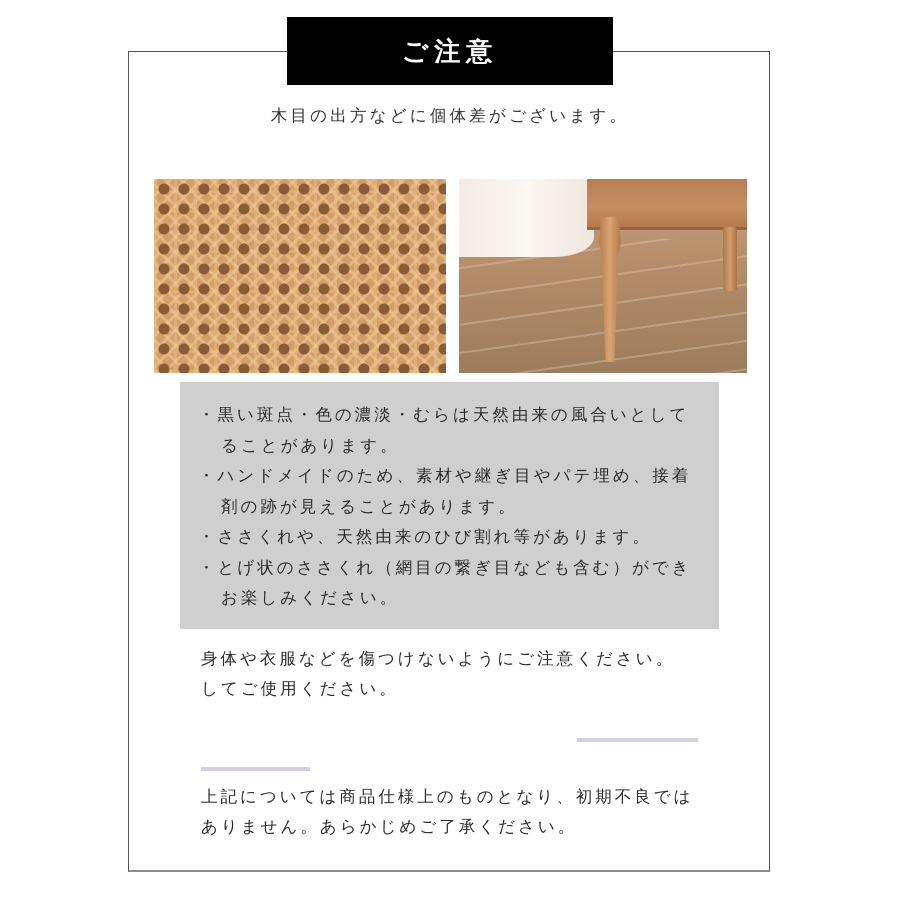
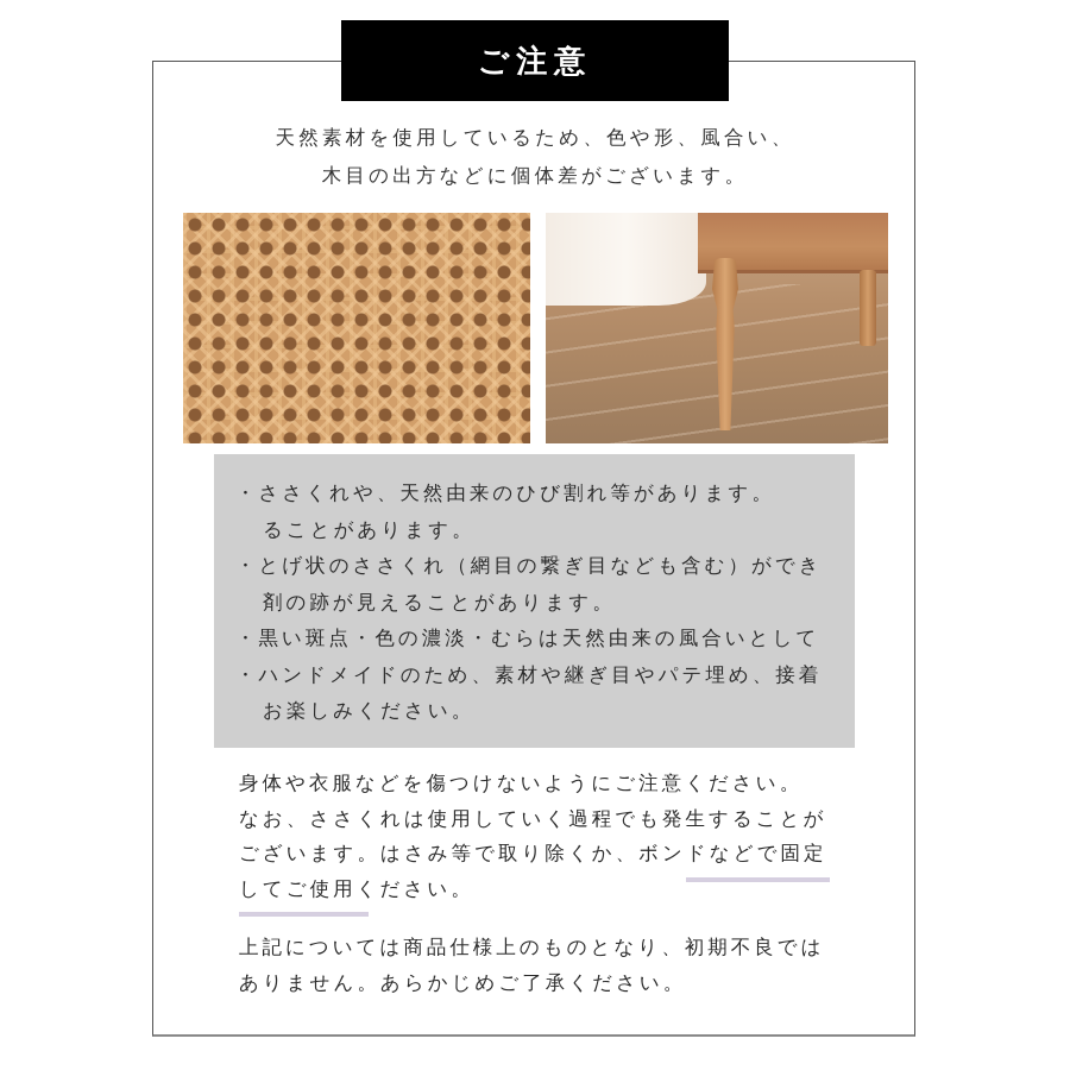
  ご注意
+ 天然素材を使用しているため、色や形、風合い、
  木目の出方などに個体差がございます。
- ・黒い斑点・色の濃淡・むらは天然由来の風合いとして
+ ・ささくれや、天然由来のひび割れ等があります。
  ることがあります。
- ・ハンドメイドのため、素材や継ぎ目やパテ埋め、接着
+ ・とげ状のささくれ（網目の繋ぎ目なども含む）ができ
  剤の跡が見えることがあります。
- ・ささくれや、天然由来のひび割れ等があります。
+ ・黒い斑点・色の濃淡・むらは天然由来の風合いとして
- ・とげ状のささくれ（網目の繋ぎ目なども含む）ができ
+ ・ハンドメイドのため、素材や継ぎ目やパテ埋め、接着
  お楽しみください。
  身体や衣服などを傷つけないようにご注意ください。
+ なお、ささくれは使用していく過程でも発生することが
+ ございます。はさみ等で取り除くか、ボンドなどで固定
  してご使用ください。
  上記については商品仕様上のものとなり、初期不良では
  ありません。あらかじめご了承ください。
